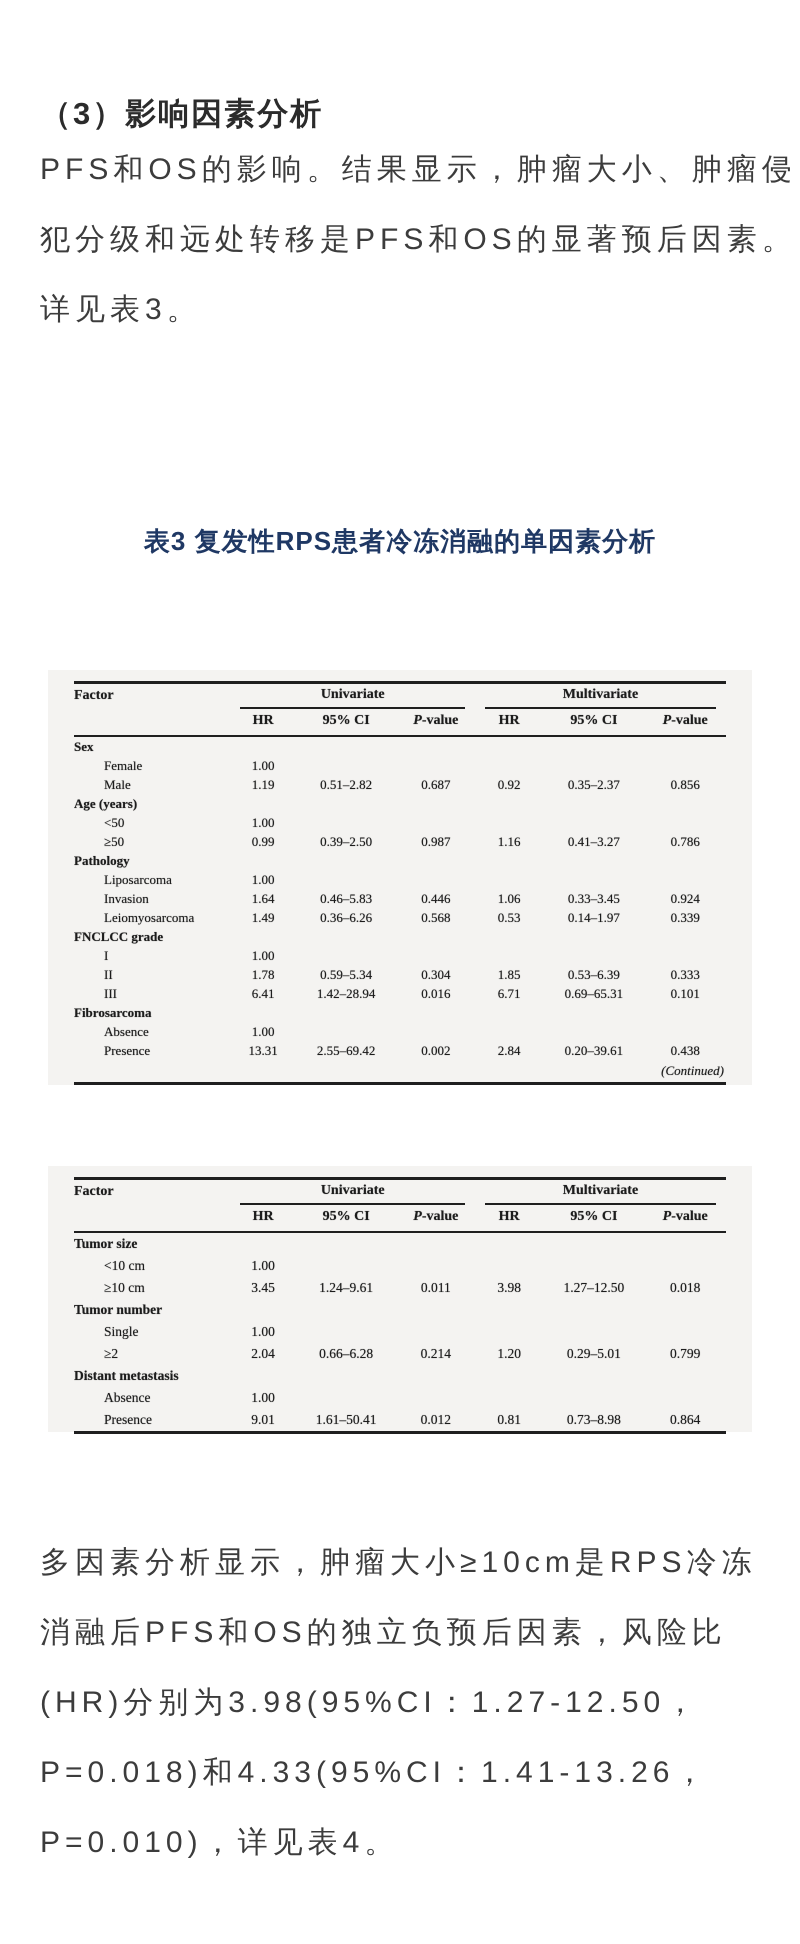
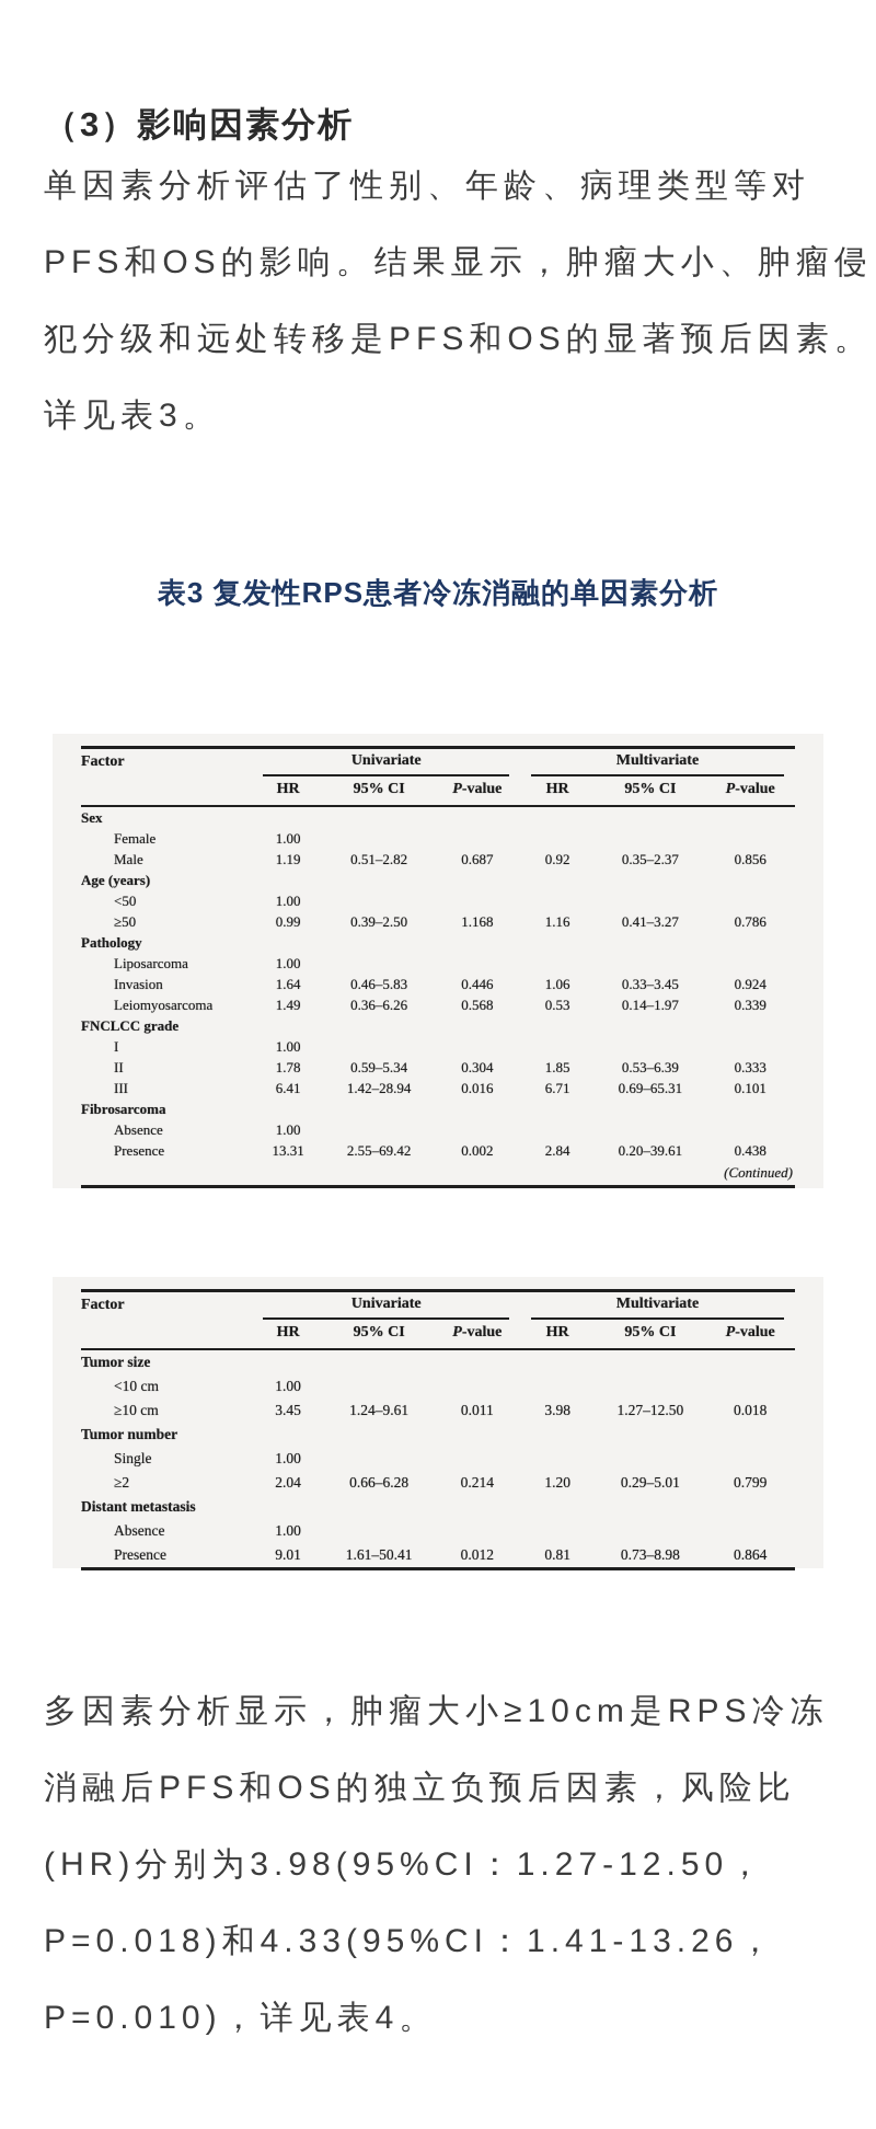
  （3）影响因素分析
+ 单因素分析评估了性别、年龄、病理类型等对
  PFS和OS的影响。结果显示，肿瘤大小、肿瘤侵
  犯分级和远处转移是PFS和OS的显著预后因素。
  详见表3。
  表3 复发性RPS患者冷冻消融的单因素分析
  Factor	Univariate	Multivariate
  HR	95% CI	P-value	HR	95% CI	P-value
  Sex
  Female	1.00
  Male	1.19	0.51–2.82	0.687	0.92	0.35–2.37	0.856
  Age (years)
  <50	1.00
- ≥50	0.99	0.39–2.50	0.987	1.16	0.41–3.27	0.786
+ ≥50	0.99	0.39–2.50	1.168	1.16	0.41–3.27	0.786
  Pathology
  Liposarcoma	1.00
  Invasion	1.64	0.46–5.83	0.446	1.06	0.33–3.45	0.924
  Leiomyosarcoma	1.49	0.36–6.26	0.568	0.53	0.14–1.97	0.339
  FNCLCC grade
  I	1.00
  II	1.78	0.59–5.34	0.304	1.85	0.53–6.39	0.333
  III	6.41	1.42–28.94	0.016	6.71	0.69–65.31	0.101
  Fibrosarcoma
  Absence	1.00
  Presence	13.31	2.55–69.42	0.002	2.84	0.20–39.61	0.438
  (Continued)
  Factor	Univariate	Multivariate
  HR	95% CI	P-value	HR	95% CI	P-value
  Tumor size
  <10 cm	1.00
  ≥10 cm	3.45	1.24–9.61	0.011	3.98	1.27–12.50	0.018
  Tumor number
  Single	1.00
  ≥2	2.04	0.66–6.28	0.214	1.20	0.29–5.01	0.799
  Distant metastasis
  Absence	1.00
  Presence	9.01	1.61–50.41	0.012	0.81	0.73–8.98	0.864
  多因素分析显示，肿瘤大小≥10cm是RPS冷冻
  消融后PFS和OS的独立负预后因素，风险比
  (HR)分别为3.98(95%CI：1.27-12.50，
  P=0.018)和4.33(95%CI：1.41-13.26，
  P=0.010)，详见表4。
